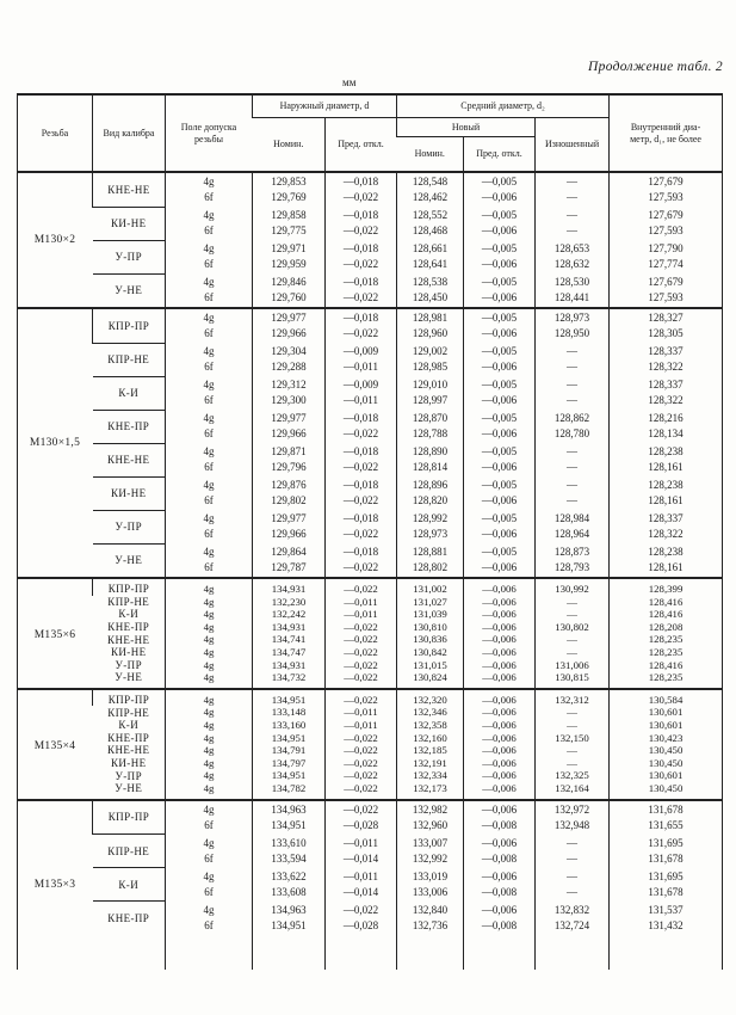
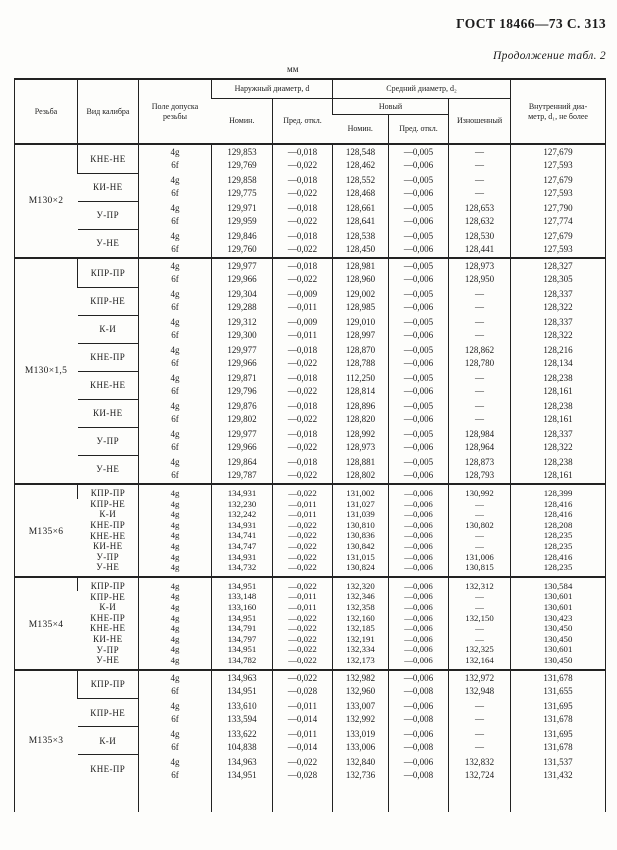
+ ГОСТ 18466—73 С. 313
  Продолжение табл. 2
  мм
  Резьба	Вид калибра	Поле допуска резьбы	Наружный диаметр, d	Средний диаметр, d₂	Внутренний диа- метр, d₁, не более
  Номин.	Пред. откл.	Новый	Изношенный
  Номин.	Пред. откл.
  М130×2	КНЕ-НЕ	4g6f	129,853129,769	—0,018—0,022	128,548128,462	—0,005—0,006	——	127,679127,593
  КИ-НЕ	4g6f	129,858129,775	—0,018—0,022	128,552128,468	—0,005—0,006	——	127,679127,593
  У-ПР	4g6f	129,971129,959	—0,018—0,022	128,661128,641	—0,005—0,006	128,653128,632	127,790127,774
  У-НЕ	4g6f	129,846129,760	—0,018—0,022	128,538128,450	—0,005—0,006	128,530128,441	127,679127,593
  М130×1,5	КПР-ПР	4g6f	129,977129,966	—0,018—0,022	128,981128,960	—0,005—0,006	128,973128,950	128,327128,305
  КПР-НЕ	4g6f	129,304129,288	—0,009—0,011	129,002128,985	—0,005—0,006	——	128,337128,322
  К-И	4g6f	129,312129,300	—0,009—0,011	129,010128,997	—0,005—0,006	——	128,337128,322
  КНЕ-ПР	4g6f	129,977129,966	—0,018—0,022	128,870128,788	—0,005—0,006	128,862128,780	128,216128,134
- КНЕ-НЕ	4g6f	129,871129,796	—0,018—0,022	128,890128,814	—0,005—0,006	——	128,238128,161
+ КНЕ-НЕ	4g6f	129,871129,796	—0,018—0,022	112,250128,814	—0,005—0,006	——	128,238128,161
  КИ-НЕ	4g6f	129,876129,802	—0,018—0,022	128,896128,820	—0,005—0,006	——	128,238128,161
  У-ПР	4g6f	129,977129,966	—0,018—0,022	128,992128,973	—0,005—0,006	128,984128,964	128,337128,322
  У-НЕ	4g6f	129,864129,787	—0,018—0,022	128,881128,802	—0,005—0,006	128,873128,793	128,238128,161
  М135×6	КПР-ПР	4g	134,931	—0,022	131,002	—0,006	130,992	128,399
  КПР-НЕ	4g	132,230	—0,011	131,027	—0,006	—	128,416
  К-И	4g	132,242	—0,011	131,039	—0,006	—	128,416
  КНЕ-ПР	4g	134,931	—0,022	130,810	—0,006	130,802	128,208
  КНЕ-НЕ	4g	134,741	—0,022	130,836	—0,006	—	128,235
  КИ-НЕ	4g	134,747	—0,022	130,842	—0,006	—	128,235
  У-ПР	4g	134,931	—0,022	131,015	—0,006	131,006	128,416
  У-НЕ	4g	134,732	—0,022	130,824	—0,006	130,815	128,235
  М135×4	КПР-ПР	4g	134,951	—0,022	132,320	—0,006	132,312	130,584
  КПР-НЕ	4g	133,148	—0,011	132,346	—0,006	—	130,601
  К-И	4g	133,160	—0,011	132,358	—0,006	—	130,601
  КНЕ-ПР	4g	134,951	—0,022	132,160	—0,006	132,150	130,423
  КНЕ-НЕ	4g	134,791	—0,022	132,185	—0,006	—	130,450
  КИ-НЕ	4g	134,797	—0,022	132,191	—0,006	—	130,450
  У-ПР	4g	134,951	—0,022	132,334	—0,006	132,325	130,601
  У-НЕ	4g	134,782	—0,022	132,173	—0,006	132,164	130,450
  М135×3	КПР-ПР	4g6f	134,963134,951	—0,022—0,028	132,982132,960	—0,006—0,008	132,972132,948	131,678131,655
  КПР-НЕ	4g6f	133,610133,594	—0,011—0,014	133,007132,992	—0,006—0,008	——	131,695131,678
- К-И	4g6f	133,622133,608	—0,011—0,014	133,019133,006	—0,006—0,008	——	131,695131,678
+ К-И	4g6f	133,622104,838	—0,011—0,014	133,019133,006	—0,006—0,008	——	131,695131,678
  КНЕ-ПР	4g6f	134,963134,951	—0,022—0,028	132,840132,736	—0,006—0,008	132,832132,724	131,537131,432
